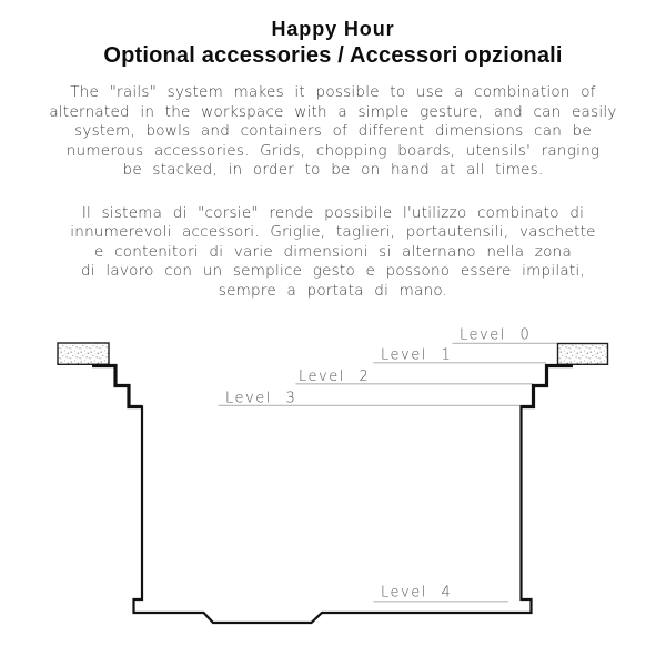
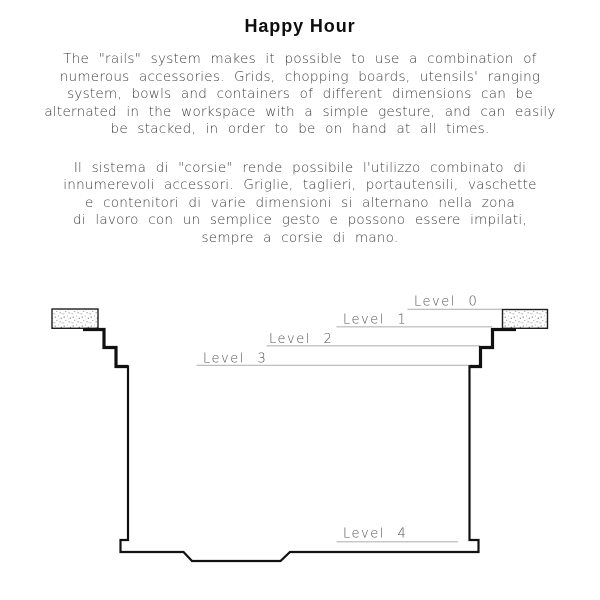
  Happy Hour
- Optional accessories / Accessori opzionali
  The "rails" system makes it possible to use a combination of
- alternated in the workspace with a simple gesture, and can easily
+ numerous accessories. Grids, chopping boards, utensils' ranging
  system, bowls and containers of different dimensions can be
- numerous accessories. Grids, chopping boards, utensils' ranging
+ alternated in the workspace with a simple gesture, and can easily
  be stacked, in order to be on hand at all times.
  Il sistema di "corsie" rende possibile l'utilizzo combinato di
  innumerevoli accessori. Griglie, taglieri, portautensili, vaschette
  e contenitori di varie dimensioni si alternano nella zona
  di lavoro con un semplice gesto e possono essere impilati,
- sempre a portata di mano.
+ sempre a corsie di mano.
  Level 0
  Level 1
  Level 2
  Level 3
  Level 4
